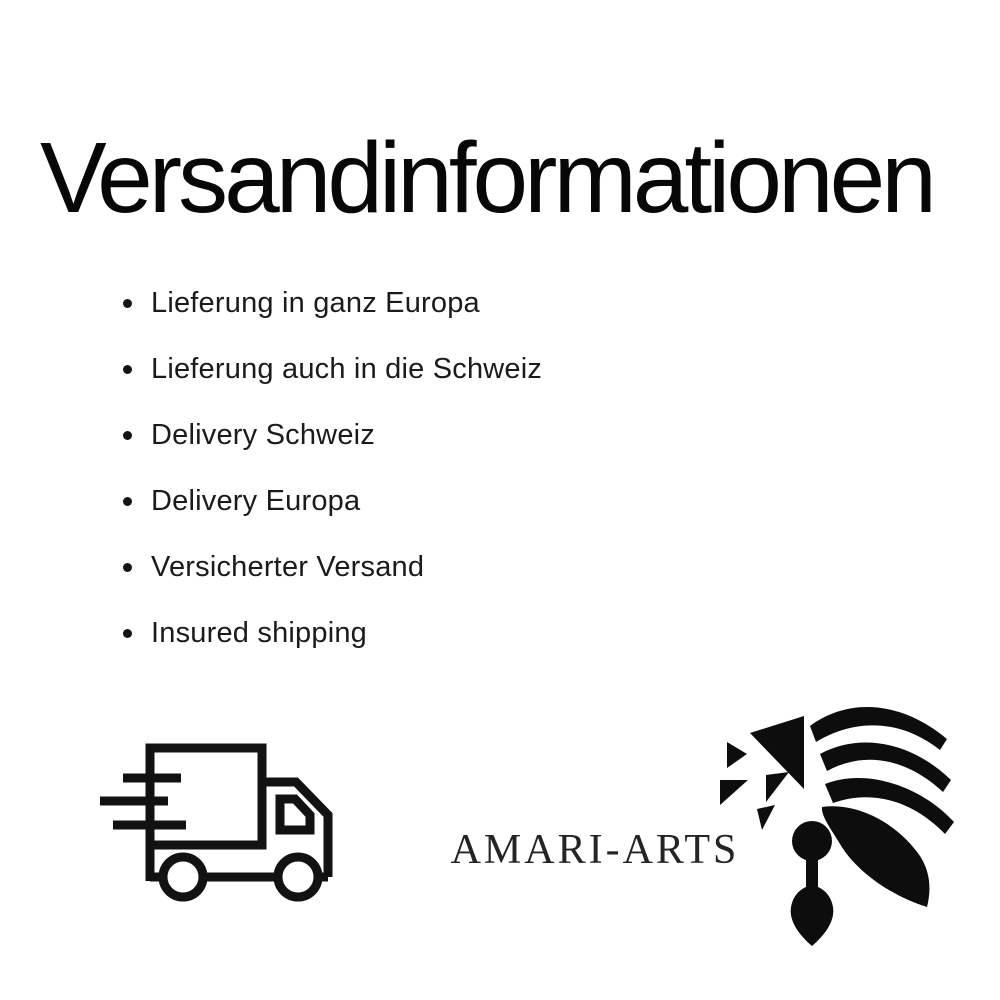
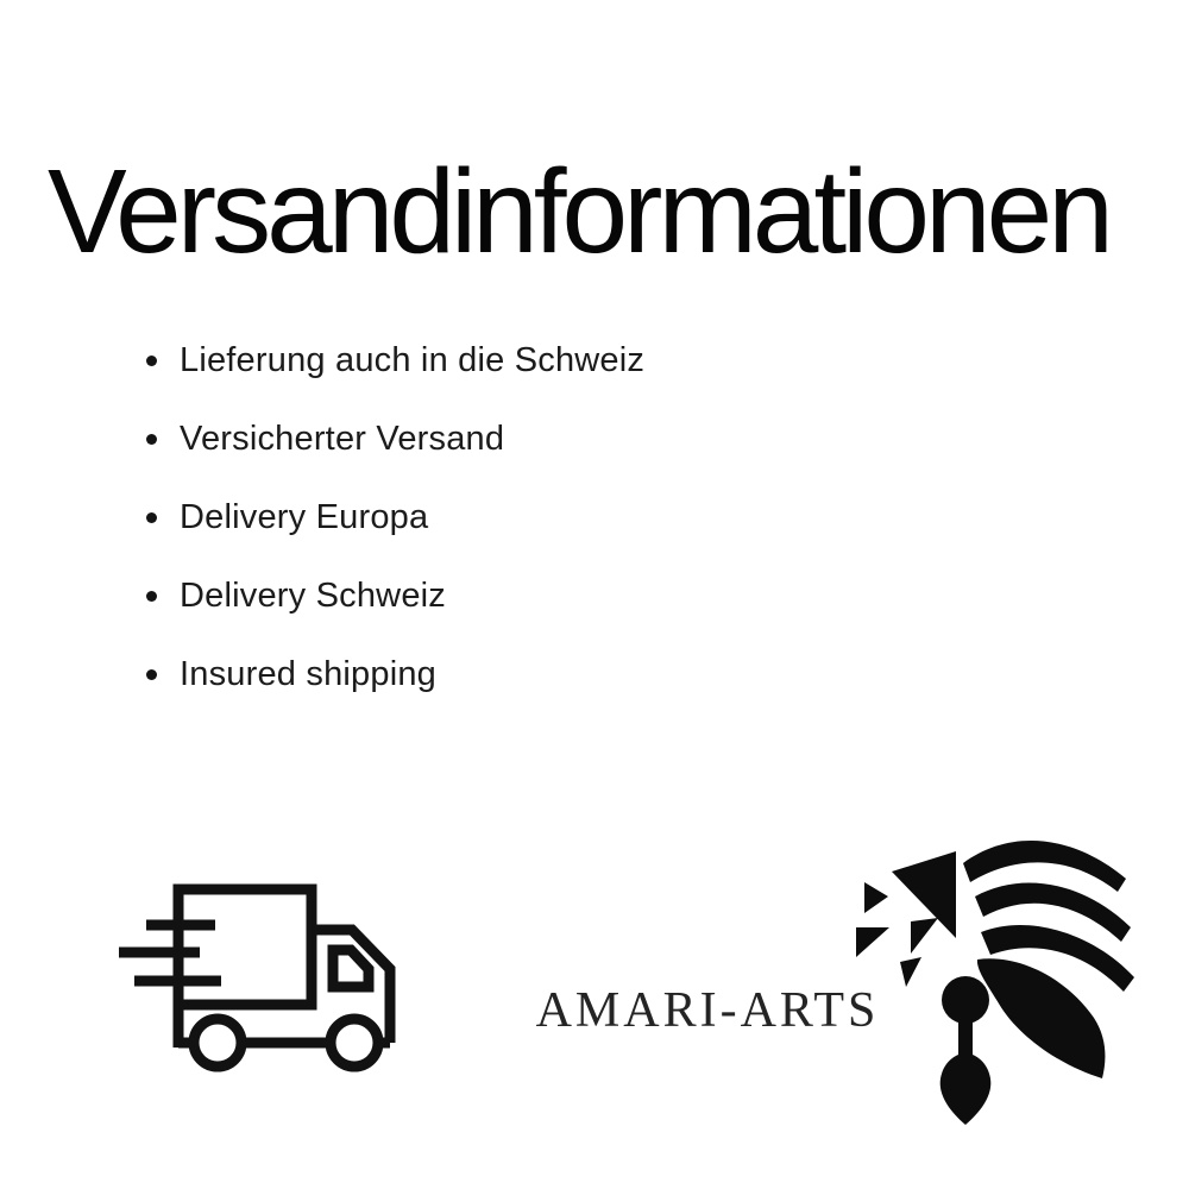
  Versandinformationen
- Lieferung in ganz Europa
  Lieferung auch in die Schweiz
- Delivery Schweiz
+ Versicherter Versand
  Delivery Europa
- Versicherter Versand
+ Delivery Schweiz
  Insured shipping
  AMARI-ARTS
